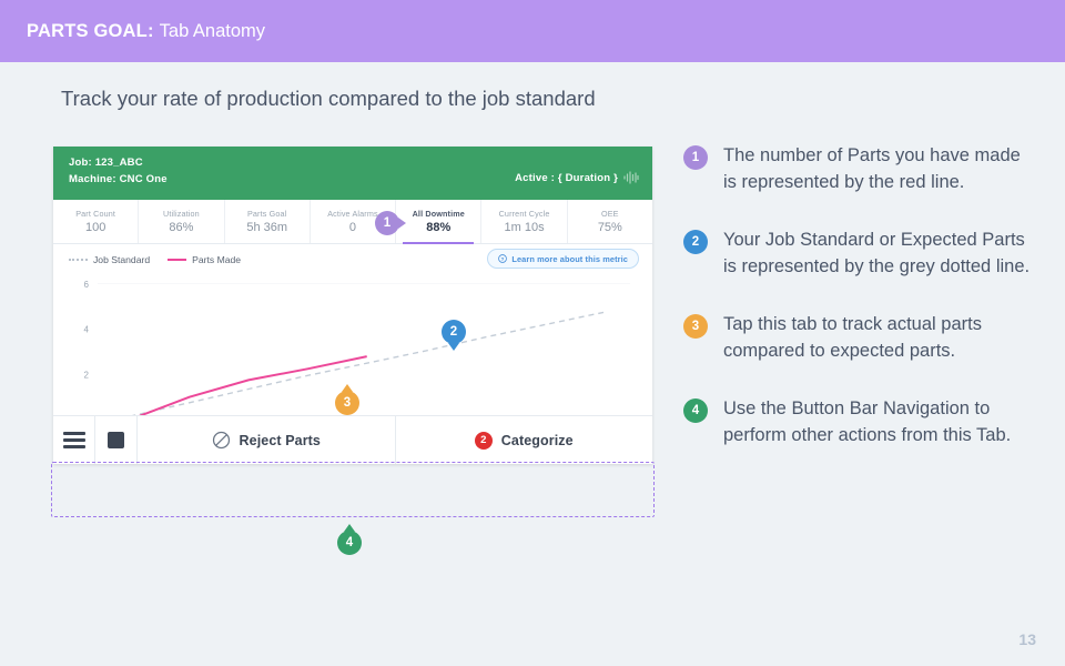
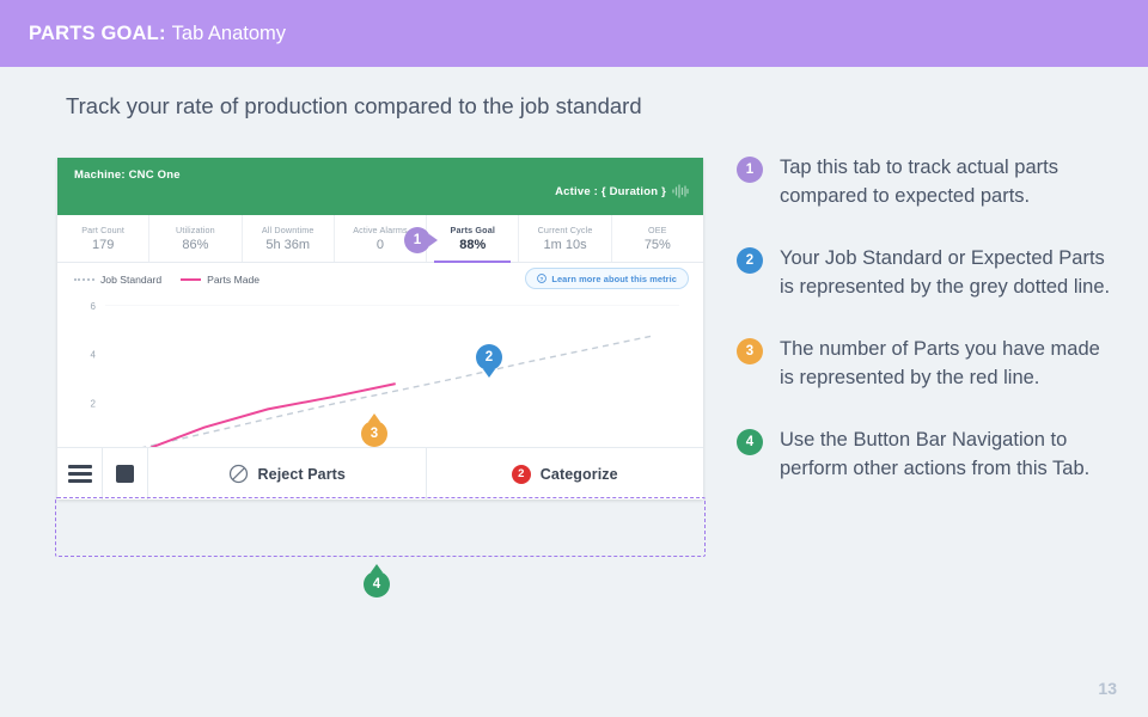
  PARTS GOAL:
  Tab Anatomy
  Track your rate of production compared to the job standard
- Job: 123_ABC
  Machine: CNC One
  Active : { Duration }
  Part Count
- 100
+ 179
  Utilization
  86%
- Parts Goal
+ All Downtime
  5h 36m
  Active Alarms
  0
- All Downtime
+ Parts Goal
  88%
  Current Cycle
  1m 10s
  OEE
  75%
  Job Standard
  Parts Made
  Learn more about this metric
  2
  4
  6
  Reject Parts
  2
  Categorize
  1
  2
  3
  4
  1
- The number of Parts you have made is represented by the red line.
+ Tap this tab to track actual parts compared to expected parts.
  2
  Your Job Standard or Expected Parts is represented by the grey dotted line.
  3
- Tap this tab to track actual parts compared to expected parts.
+ The number of Parts you have made is represented by the red line.
  4
  Use the Button Bar Navigation to perform other actions from this Tab.
  13
